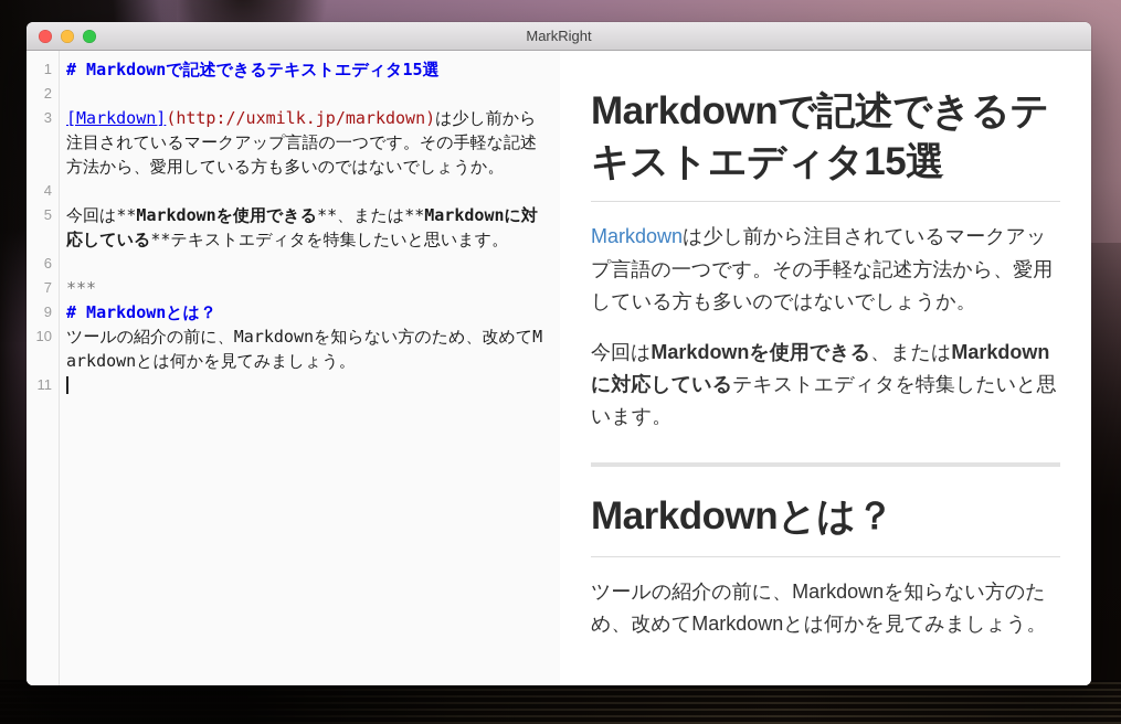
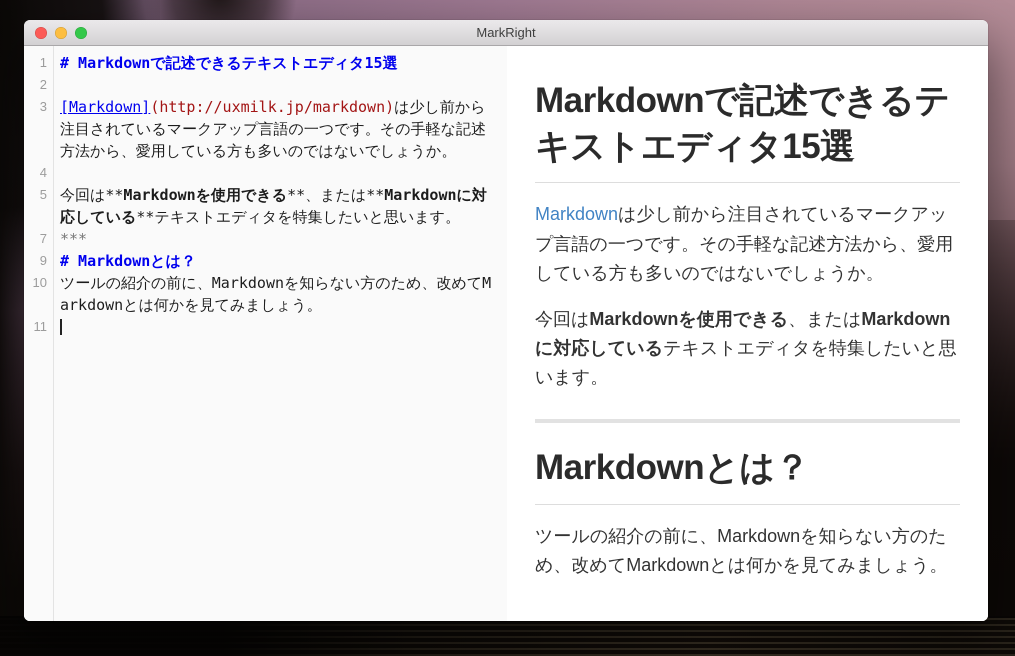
  MarkRight
  1
  # Markdownで記述できるテキストエディタ15選
  2
  3
  [Markdown](http://uxmilk.jp/markdown)は少し前から注目されているマークアップ言語の一つです。その手軽な記述方法から、愛用している方も多いのではないでしょうか。
  4
  5
  今回は**Markdownを使用できる**、または**Markdownに対応している**テキストエディタを特集したいと思います。
- 6
  7
  ***
  9
  # Markdownとは？
  10
  ツールの紹介の前に、Markdownを知らない方のため、改めてMarkdownとは何かを見てみましょう。
  11
  Markdownで記述できるテキストエディタ15選
  Markdownは少し前から注目されているマークアップ言語の一つです。その手軽な記述方法から、愛用している方も多いのではないでしょうか。
  今回はMarkdownを使用できる、またはMarkdownに対応しているテキストエディタを特集したいと思います。
  Markdownとは？
  ツールの紹介の前に、Markdownを知らない方のため、改めてMarkdownとは何かを見てみましょう。
